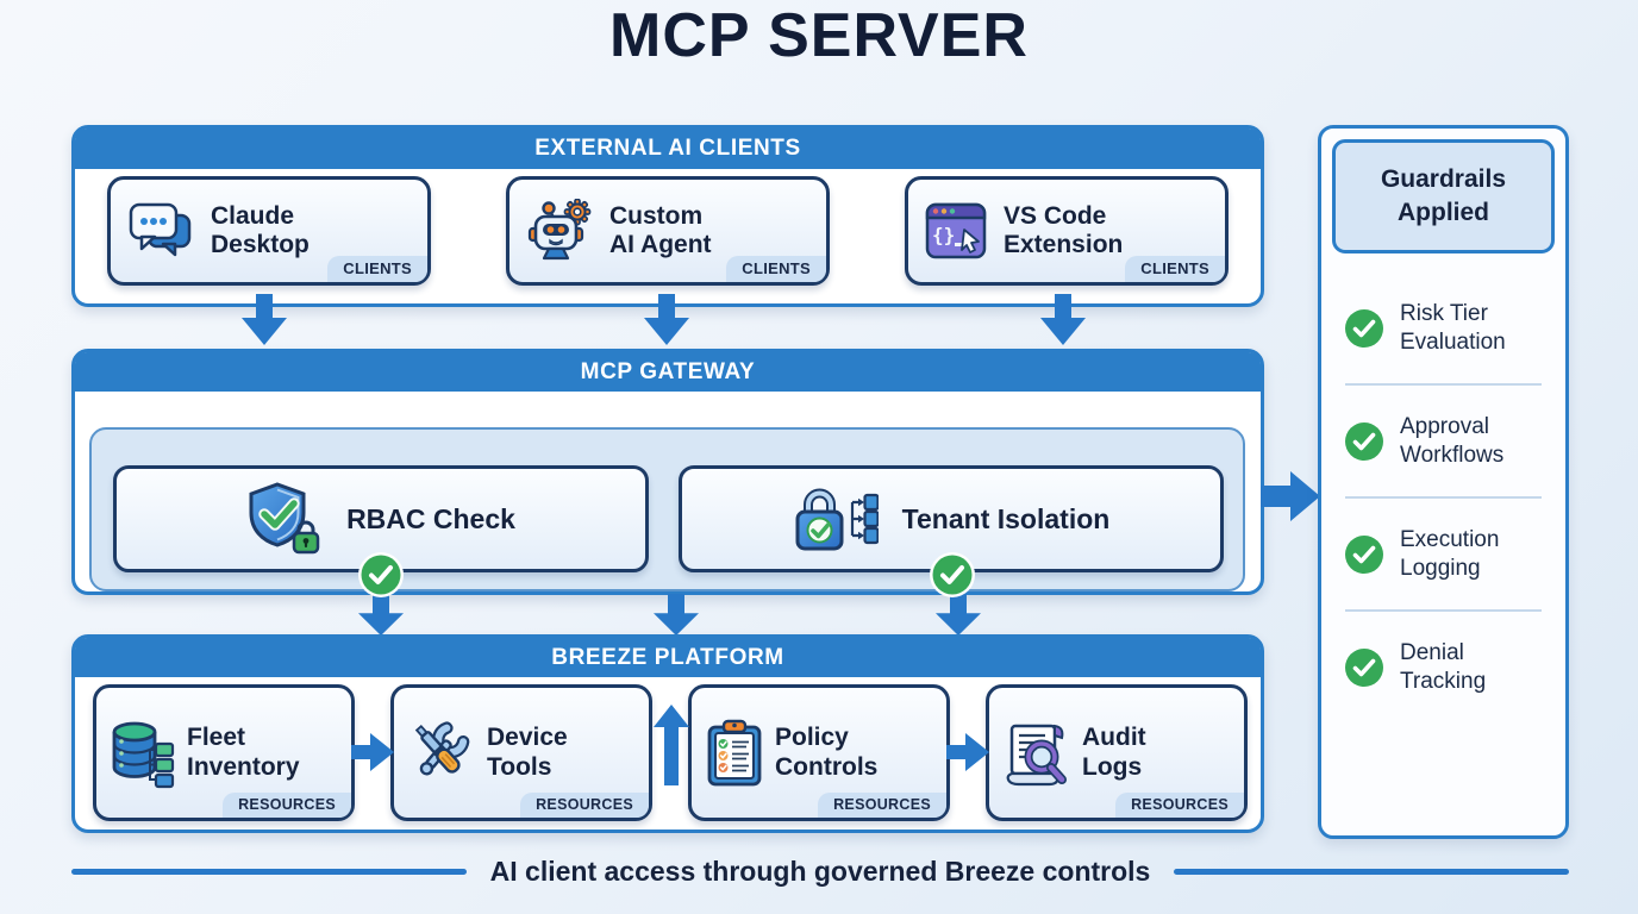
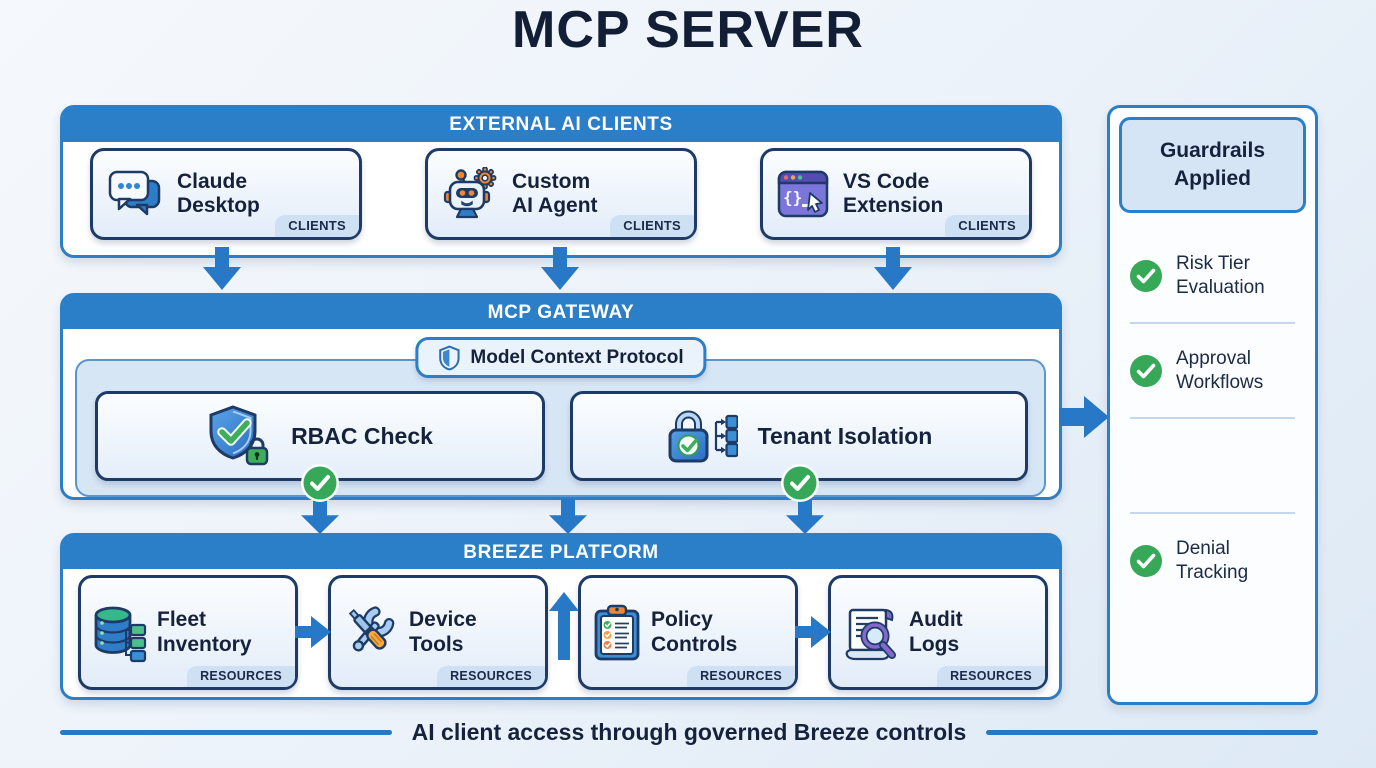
  MCP SERVER
  EXTERNAL AI CLIENTS
  Claude
  Desktop
  CLIENTS
  Custom
  AI Agent
  CLIENTS
  {}
  VS Code
  Extension
  CLIENTS
  MCP GATEWAY
+ Model Context Protocol
  RBAC Check
  Tenant Isolation
  BREEZE PLATFORM
  Fleet
  Inventory
  RESOURCES
  Device
  Tools
  RESOURCES
  Policy
  Controls
  RESOURCES
  Audit
  Logs
  RESOURCES
  Guardrails
  Applied
  Risk Tier
  Evaluation
  Approval
  Workflows
- Execution
- Logging
  Denial
  Tracking
  AI client access through governed Breeze controls
